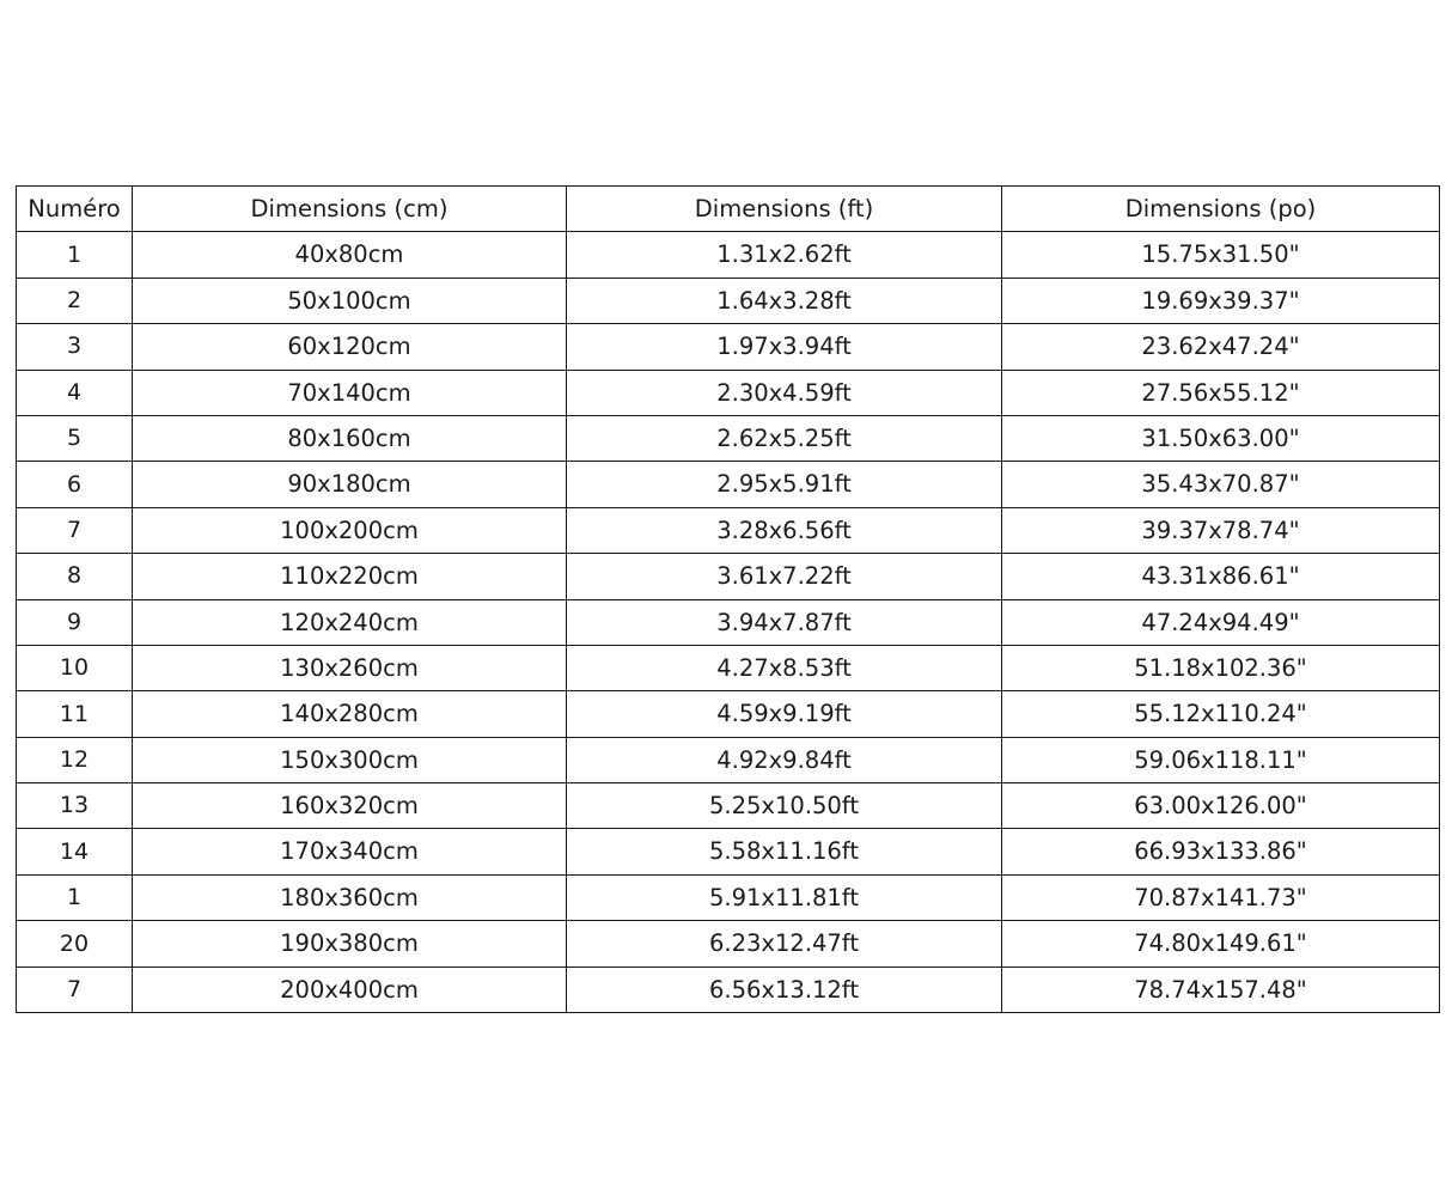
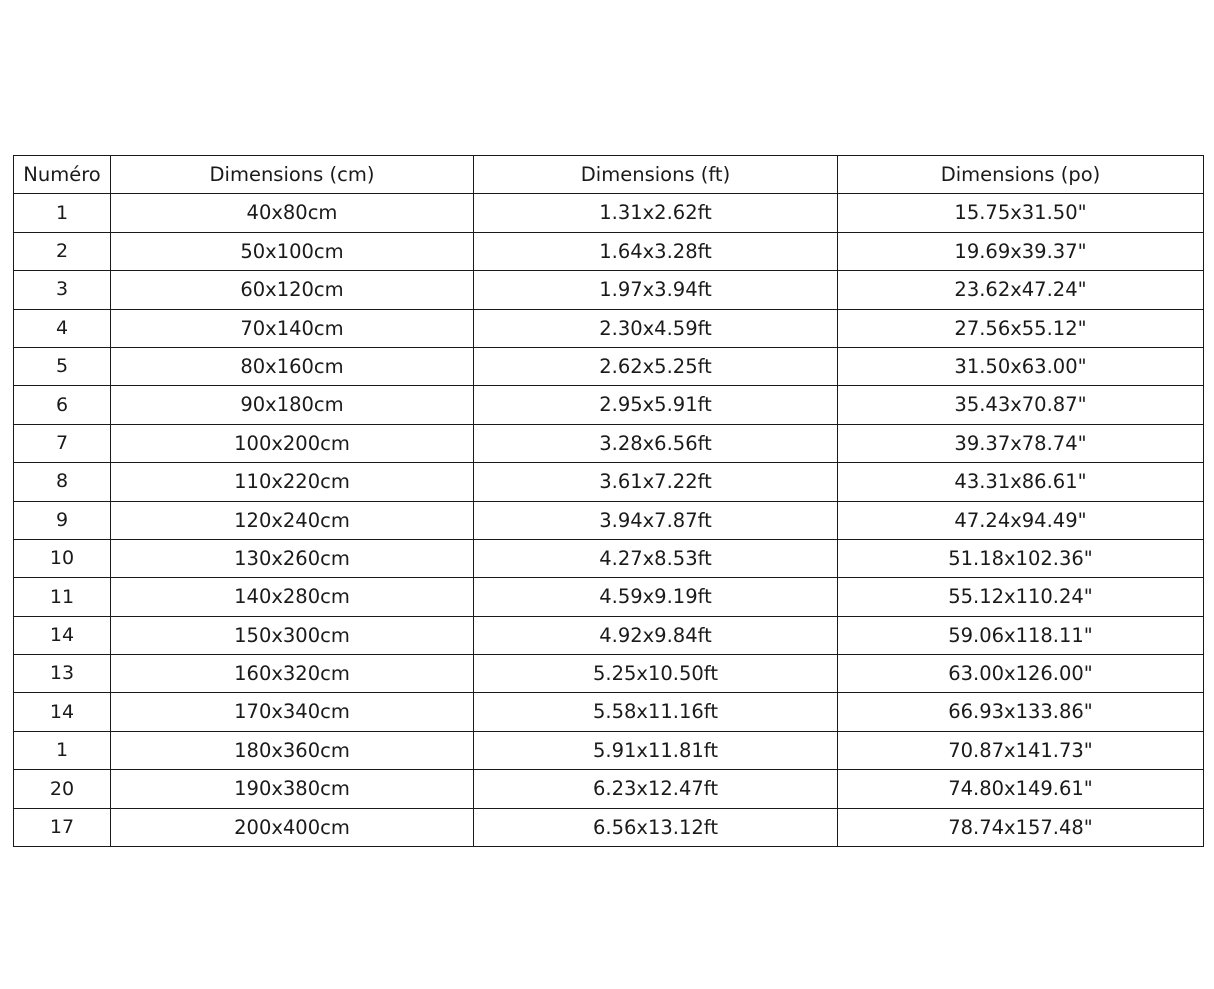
  Numéro	Dimensions (cm)	Dimensions (ft)	Dimensions (po)
  1	40x80cm	1.31x2.62ft	15.75x31.50"
  2	50x100cm	1.64x3.28ft	19.69x39.37"
  3	60x120cm	1.97x3.94ft	23.62x47.24"
  4	70x140cm	2.30x4.59ft	27.56x55.12"
  5	80x160cm	2.62x5.25ft	31.50x63.00"
  6	90x180cm	2.95x5.91ft	35.43x70.87"
  7	100x200cm	3.28x6.56ft	39.37x78.74"
  8	110x220cm	3.61x7.22ft	43.31x86.61"
  9	120x240cm	3.94x7.87ft	47.24x94.49"
  10	130x260cm	4.27x8.53ft	51.18x102.36"
  11	140x280cm	4.59x9.19ft	55.12x110.24"
- 12	150x300cm	4.92x9.84ft	59.06x118.11"
+ 14	150x300cm	4.92x9.84ft	59.06x118.11"
  13	160x320cm	5.25x10.50ft	63.00x126.00"
  14	170x340cm	5.58x11.16ft	66.93x133.86"
  1	180x360cm	5.91x11.81ft	70.87x141.73"
  20	190x380cm	6.23x12.47ft	74.80x149.61"
- 7	200x400cm	6.56x13.12ft	78.74x157.48"
+ 17	200x400cm	6.56x13.12ft	78.74x157.48"
